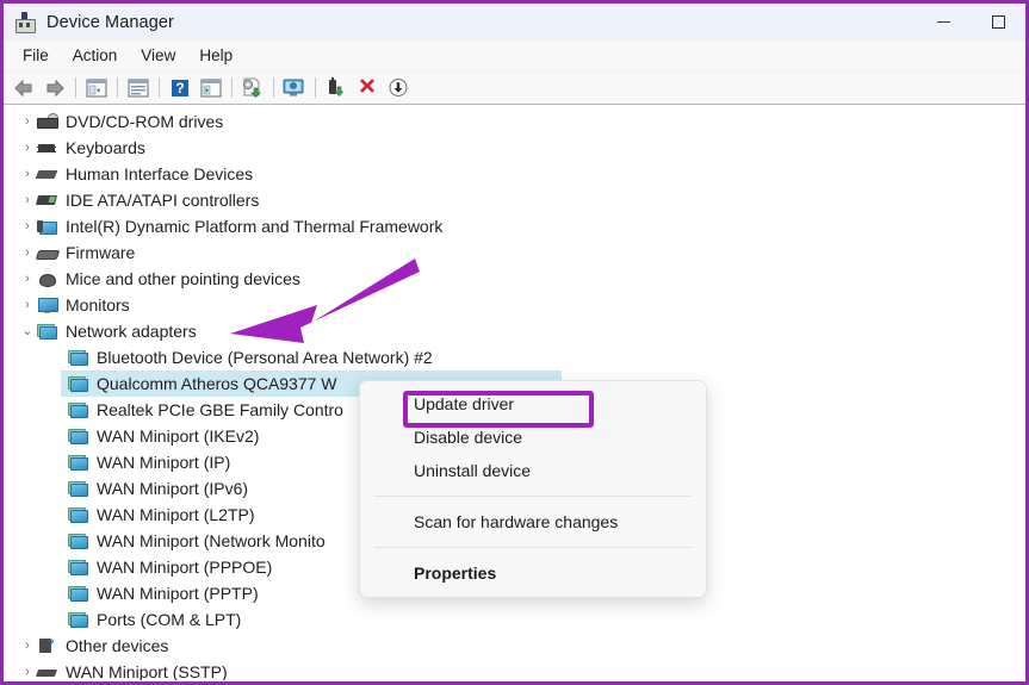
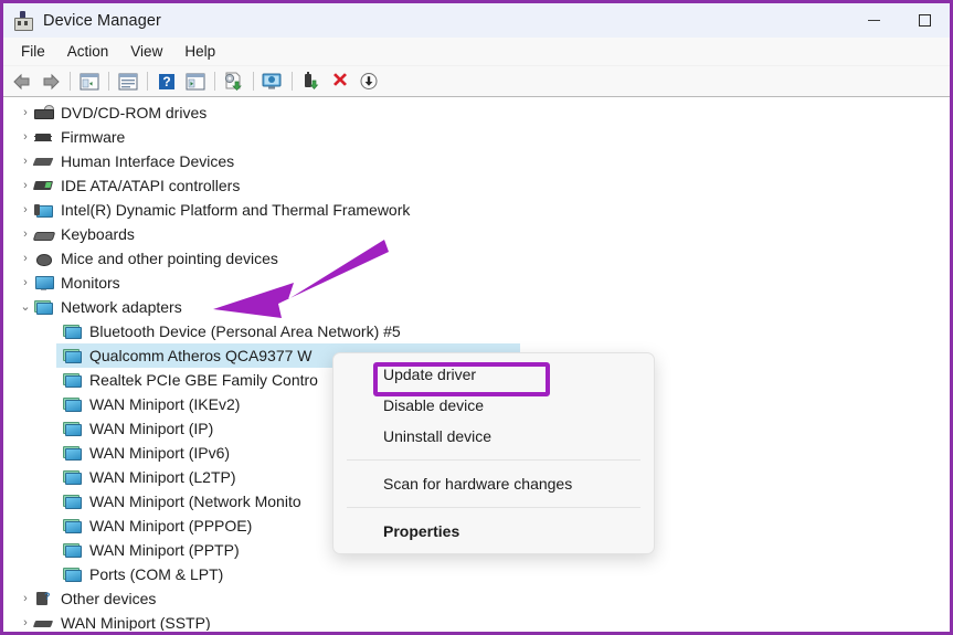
  Device Manager
  File
  Action
  View
  Help
  ?
  ›
  DVD/CD-ROM drives
  ›
- Keyboards
+ Firmware
  ›
  Human Interface Devices
  ›
  IDE ATA/ATAPI controllers
  ›
  Intel(R) Dynamic Platform and Thermal Framework
  ›
- Firmware
+ Keyboards
  ›
  Mice and other pointing devices
  ›
  Monitors
  ⌄
  Network adapters
- Bluetooth Device (Personal Area Network) #2
+ Bluetooth Device (Personal Area Network) #5
  Qualcomm Atheros QCA9377 W
  Realtek PCIe GBE Family Contro
  WAN Miniport (IKEv2)
  WAN Miniport (IP)
  WAN Miniport (IPv6)
  WAN Miniport (L2TP)
  WAN Miniport (Network Monito
  WAN Miniport (PPPOE)
  WAN Miniport (PPTP)
  Ports (COM & LPT)
  ›
  ?
  Other devices
  ›
  WAN Miniport (SSTP)
  Update driver
  Disable device
  Uninstall device
  Scan for hardware changes
  Properties
